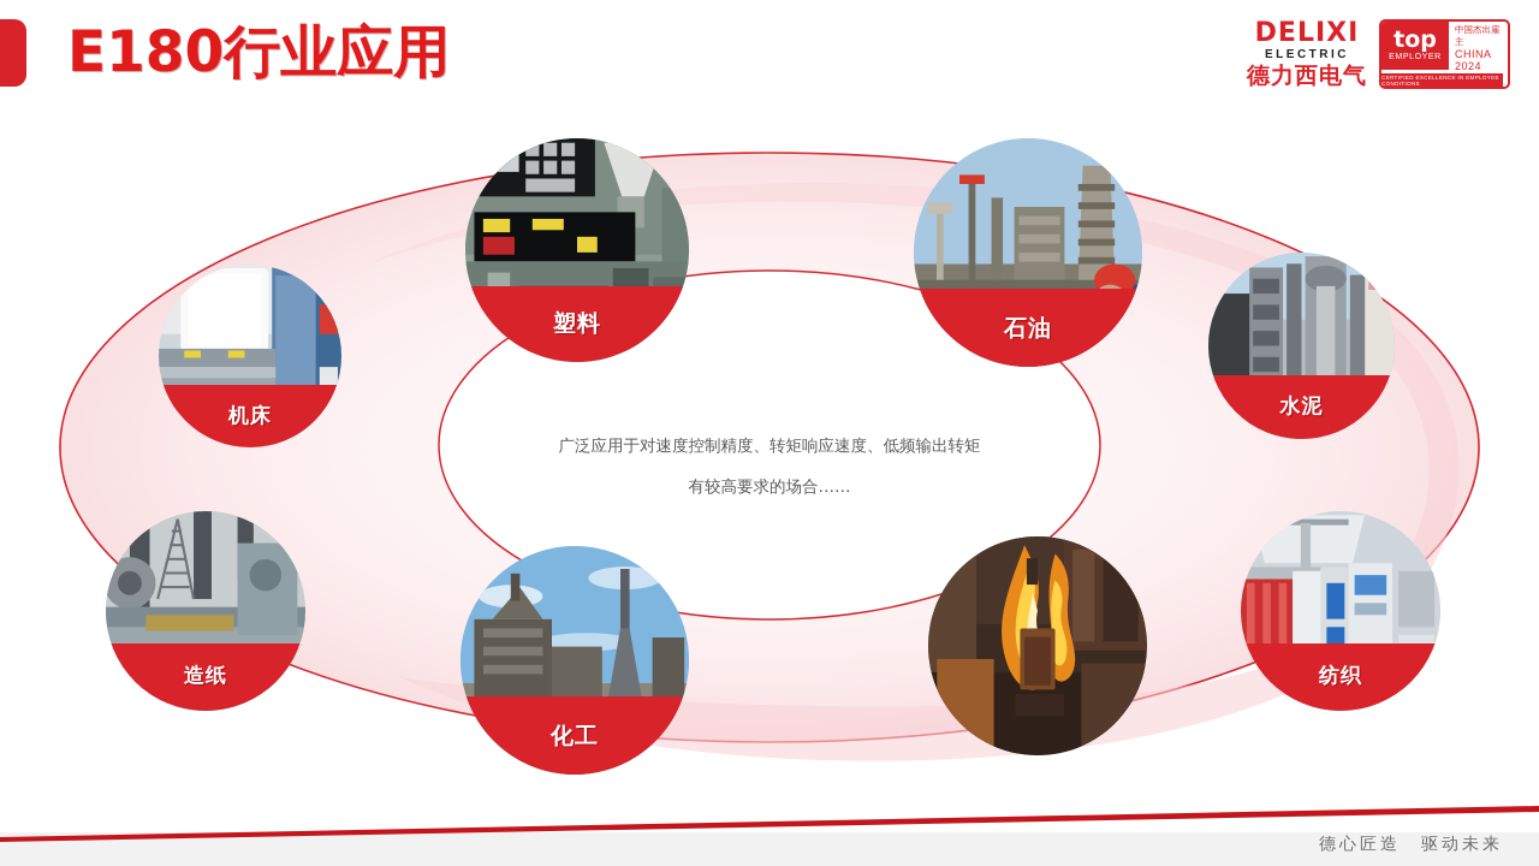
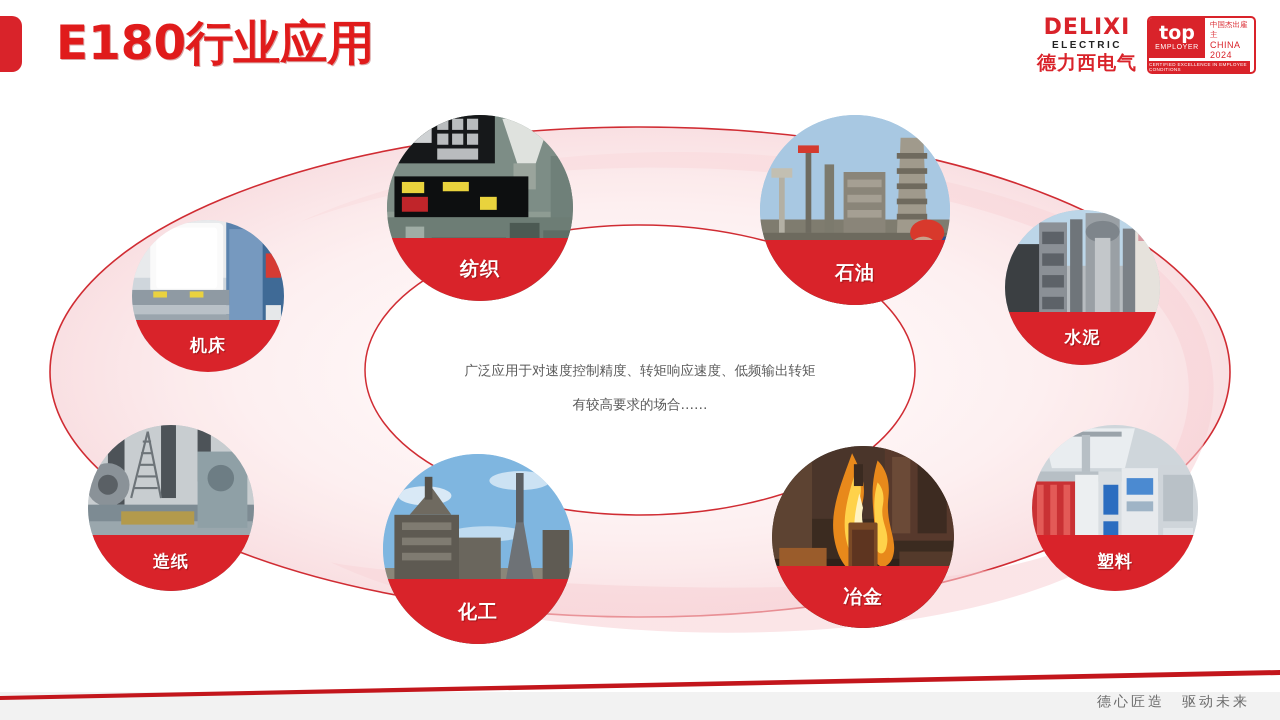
  E180行业应用
  DELIXI
  ELECTRIC
  德力西电气
  top
  中国杰出雇主
  CHINA
  2024
  广泛应用于对速度控制精度、转矩响应速度、低频输出转矩
  有较高要求的场合……
  机床
- 塑料
+ 纺织
  石油
  水泥
  造纸
  化工
+ 冶金
- 纺织
+ 塑料
  德心匠造 驱动未来
